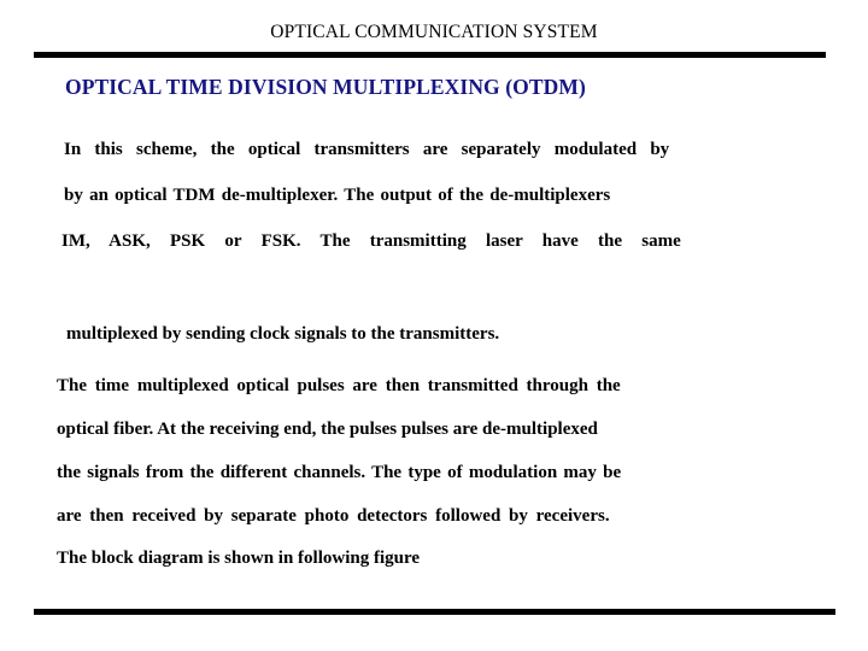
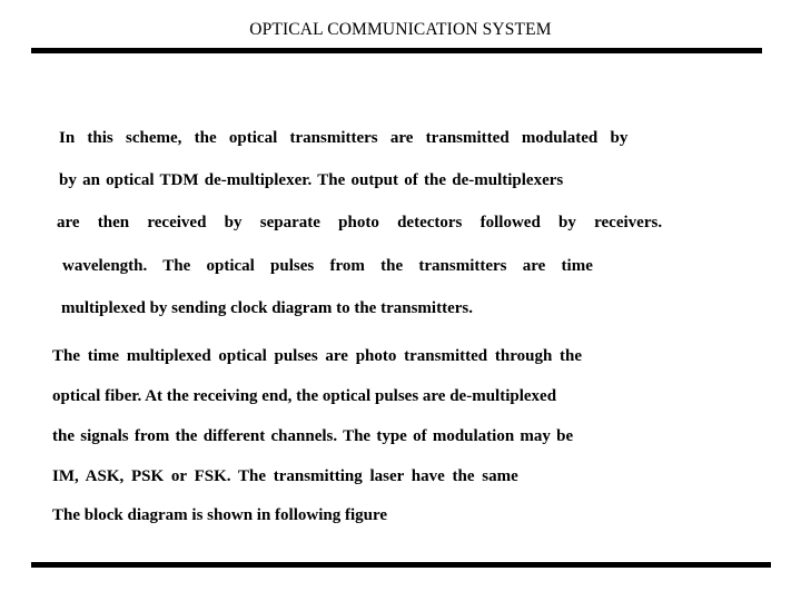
  OPTICAL COMMUNICATION SYSTEM
- OPTICAL TIME DIVISION MULTIPLEXING (OTDM)
- In this scheme, the optical transmitters are separately modulated by
+ In this scheme, the optical transmitters are transmitted modulated by
  by an optical TDM de-multiplexer. The output of the de-multiplexers
- IM, ASK, PSK or FSK. The transmitting laser have the same
+ are then received by separate photo detectors followed by receivers.
+ wavelength. The optical pulses from the transmitters are time
- multiplexed by sending clock signals to the transmitters.
+ multiplexed by sending clock diagram to the transmitters.
- The time multiplexed optical pulses are then transmitted through the
+ The time multiplexed optical pulses are photo transmitted through the
- optical fiber. At the receiving end, the pulses pulses are de-multiplexed
+ optical fiber. At the receiving end, the optical pulses are de-multiplexed
  the signals from the different channels. The type of modulation may be
- are then received by separate photo detectors followed by receivers.
+ IM, ASK, PSK or FSK. The transmitting laser have the same
  The block diagram is shown in following figure
